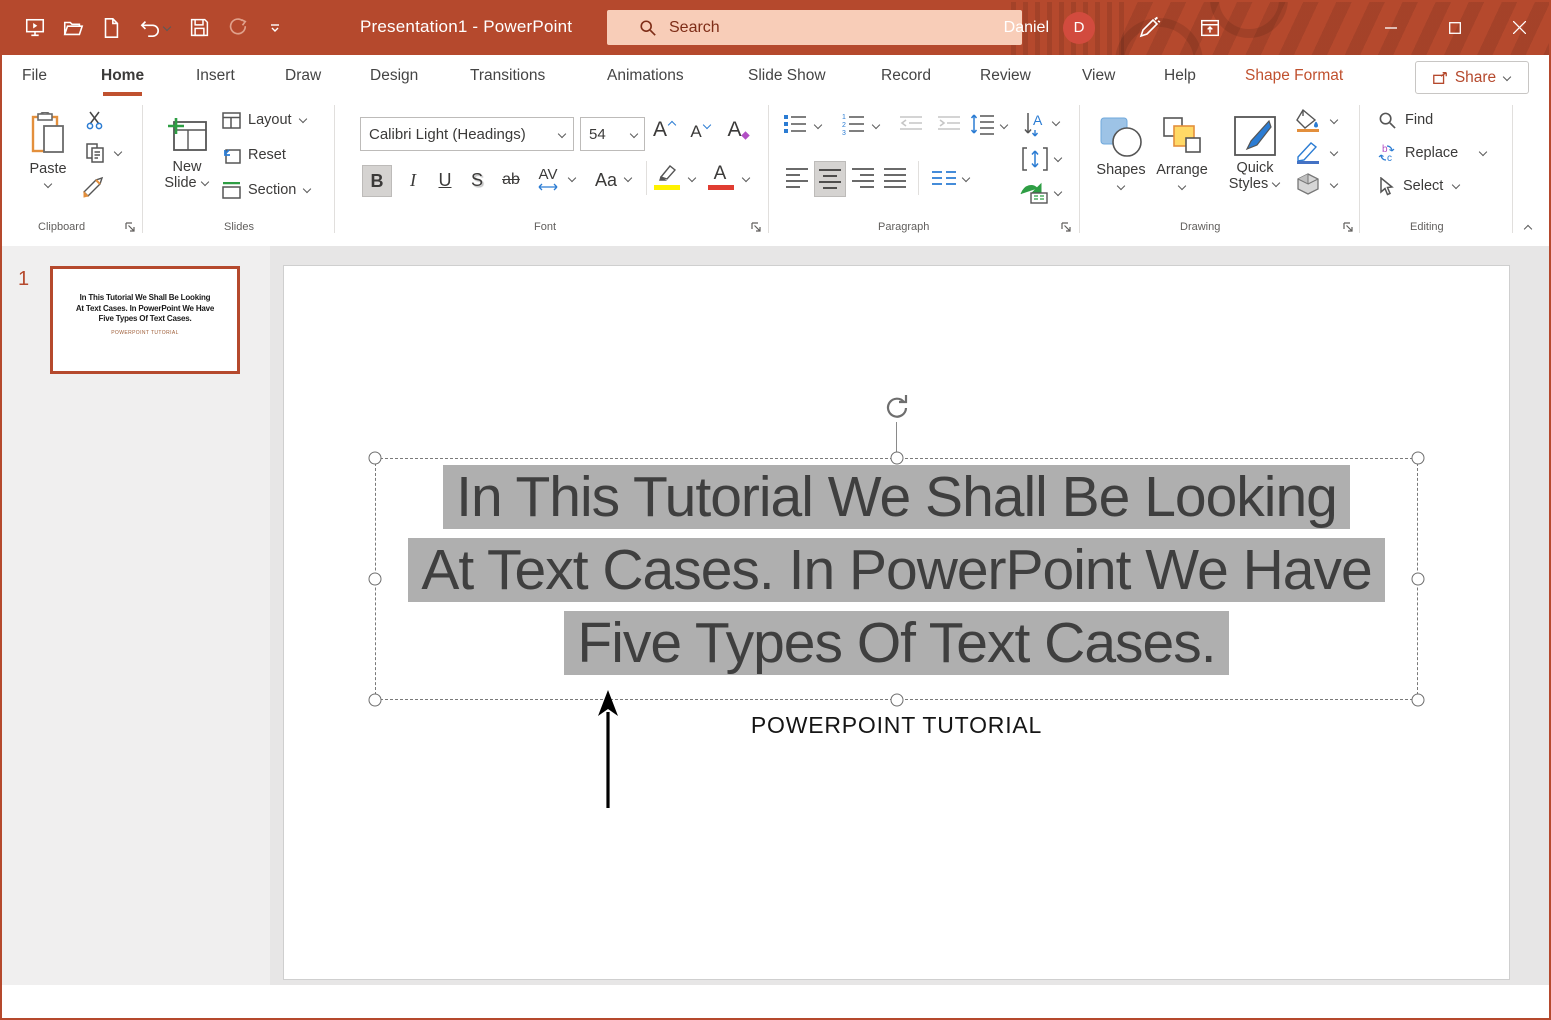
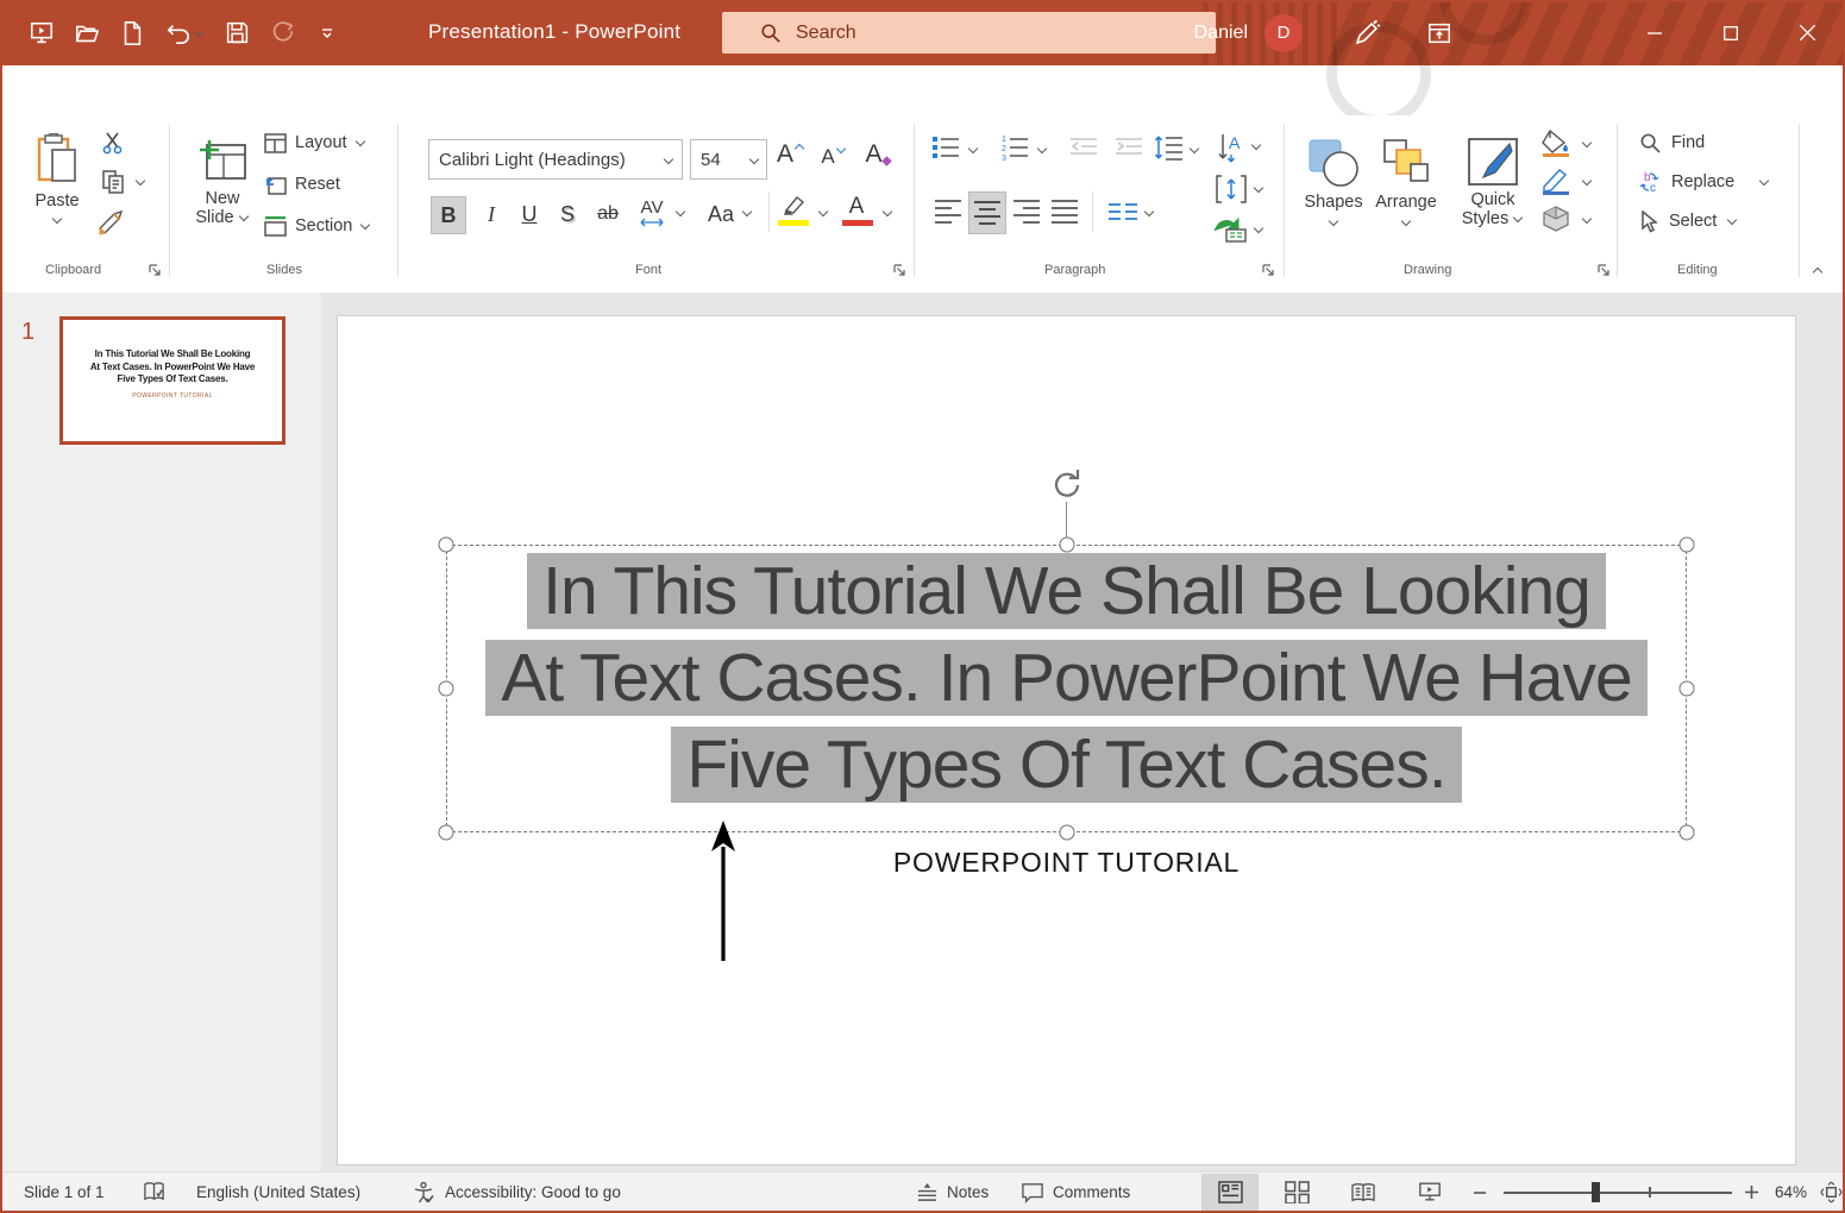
  Presentation1 - PowerPoint
  Search
  Daniel
  D
- File
- Home
- Insert
- Draw
- Design
- Transitions
- Animations
- Slide Show
- Record
- Review
- View
- Help
- Shape Format
- Share
  Paste
  Clipboard
  New
  Slide
  Layout
  Reset
  Section
  Slides
  Calibri Light (Headings)
  54
  A
  A
  A
  B
  I
  U
  S
  ab
  AV
  Aa
  A
  Font
  A
  Paragraph
  Shapes
  Arrange
  Quick
  Styles
  Drawing
  Find
  b
  c
  Replace
  Select
  Editing
  1
  In This Tutorial We Shall Be Looking
  At Text Cases. In PowerPoint We Have
  Five Types Of Text Cases.
  In This Tutorial We Shall Be Looking
  At Text Cases. In PowerPoint We Have
  Five Types Of Text Cases.
  POWERPOINT TUTORIAL
+ Slide 1 of 1
+ English (United States)
+ Accessibility: Good to go
+ Notes
+ Comments
+ 64%
